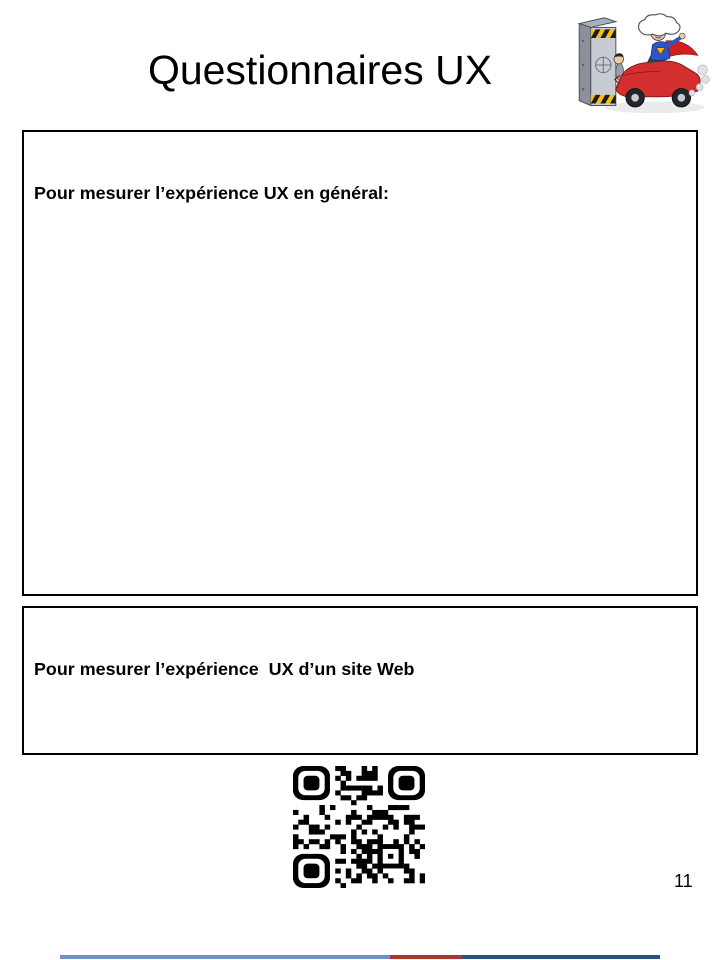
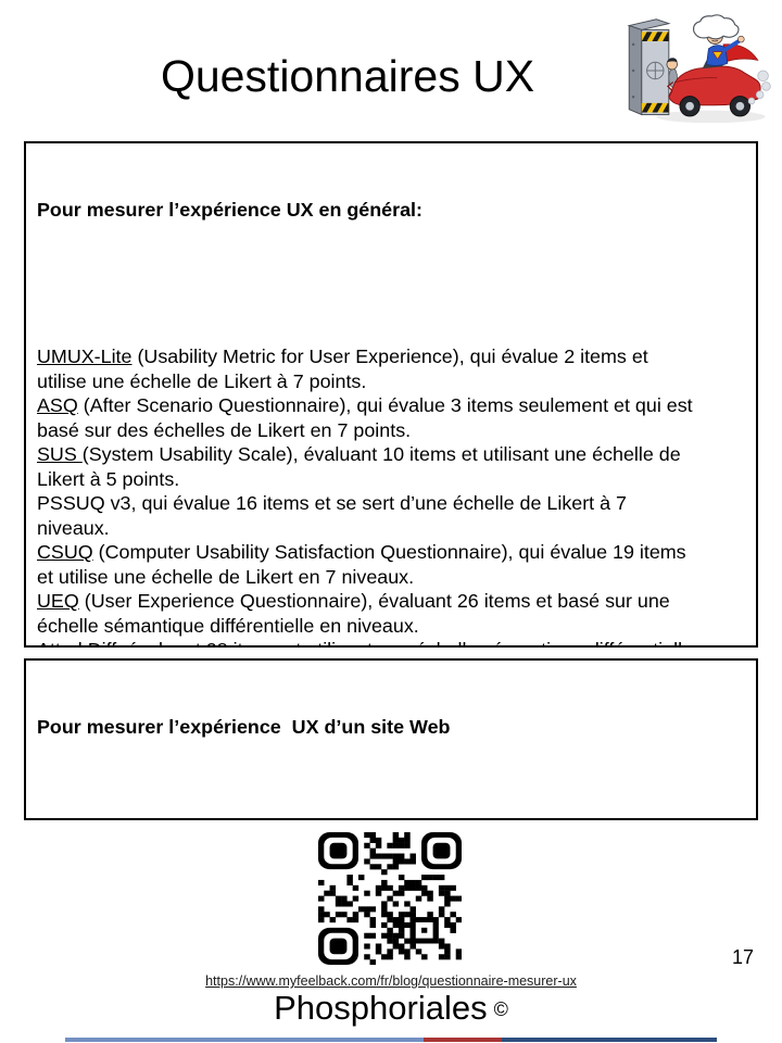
  Questionnaires UX
  Pour mesurer l’expérience UX en général:
+ UMUX-Lite (Usability Metric for User Experience), qui évalue 2 items et
+ utilise une échelle de Likert à 7 points.
+ ASQ (After Scenario Questionnaire), qui évalue 3 items seulement et qui est
+ basé sur des échelles de Likert en 7 points.
+ SUS (System Usability Scale), évaluant 10 items et utilisant une échelle de
+ Likert à 5 points.
+ PSSUQ v3, qui évalue 16 items et se sert d’une échelle de Likert à 7
+ niveaux.
+ CSUQ (Computer Usability Satisfaction Questionnaire), qui évalue 19 items
+ et utilise une échelle de Likert en 7 niveaux.
+ UEQ (User Experience Questionnaire), évaluant 26 items et basé sur une
+ échelle sémantique différentielle en niveaux.
  Pour mesurer l’expérience UX d’un site Web
- 11
+ 17
+ https://www.myfeelback.com/fr/blog/questionnaire-mesurer-ux
+ Phosphoriales ©
